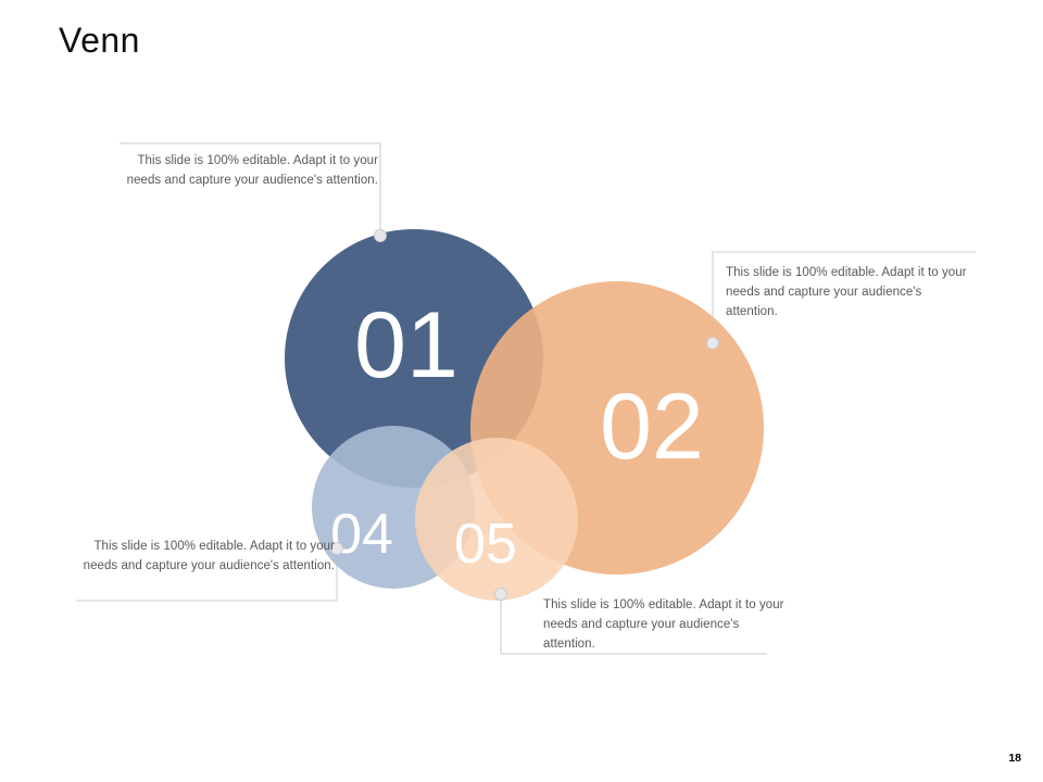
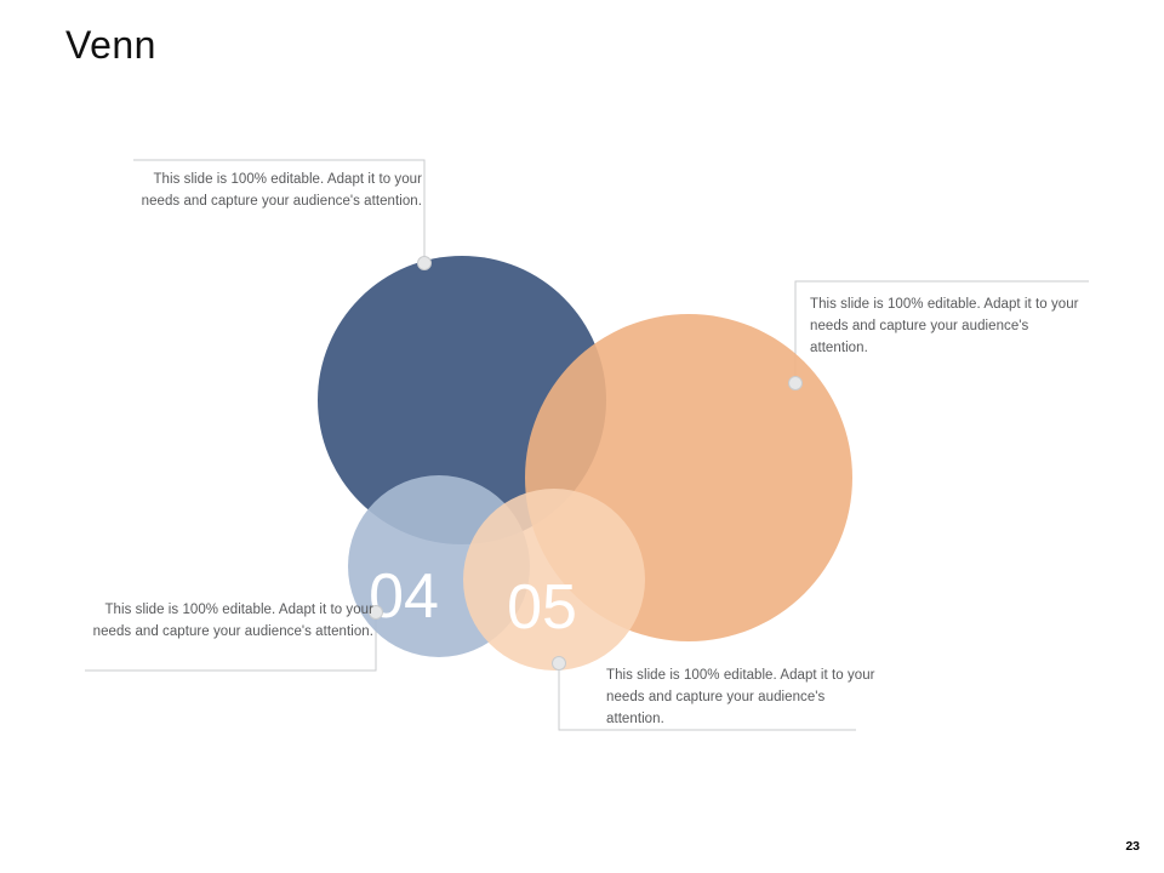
  Venn
- 01
- 02
  05
  04
  This slide is 100% editable. Adapt it to your needs and capture your audience's attention.
  This slide is 100% editable. Adapt it to your needs and capture your audience's attention.
  This slide is 100% editable. Adapt it to your needs and capture your audience's attention.
  This slide is 100% editable. Adapt it to your needs and capture your audience's attention.
- 18
+ 23
